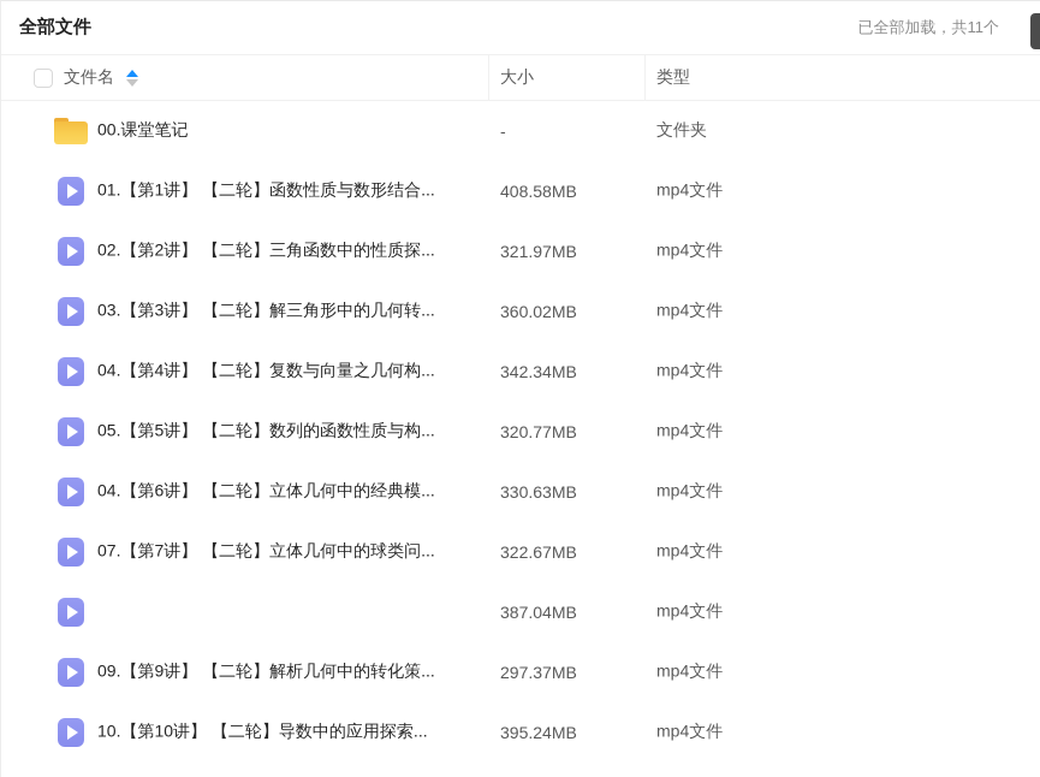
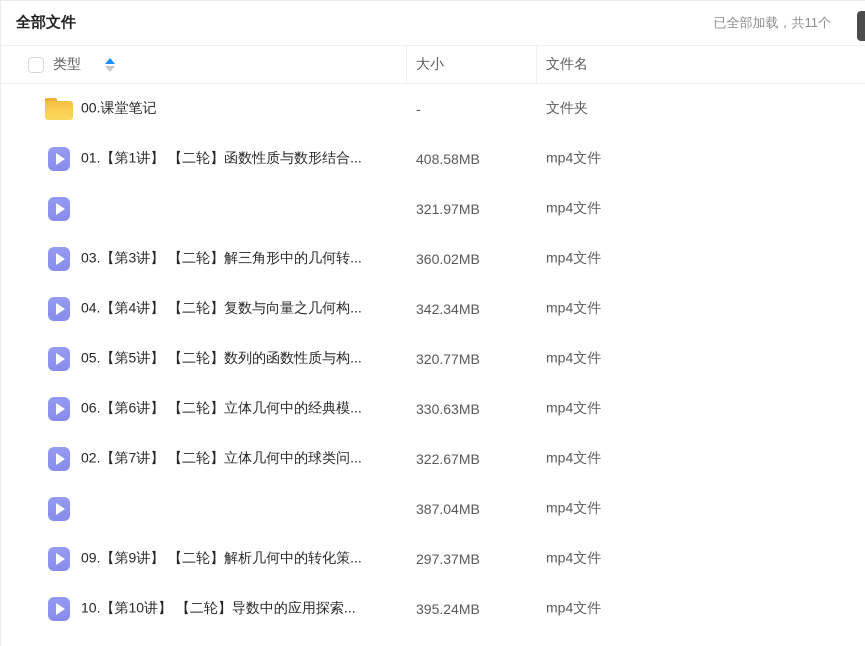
  全部文件
  已全部加载，共11个
- 文件名
+ 类型
  大小
- 类型
+ 文件名
  00.课堂笔记
  -
  文件夹
  01.【第1讲】 【二轮】函数性质与数形结合...
  408.58MB
  mp4文件
- 02.【第2讲】 【二轮】三角函数中的性质探...
  321.97MB
  mp4文件
  03.【第3讲】 【二轮】解三角形中的几何转...
  360.02MB
  mp4文件
  04.【第4讲】 【二轮】复数与向量之几何构...
  342.34MB
  mp4文件
  05.【第5讲】 【二轮】数列的函数性质与构...
  320.77MB
  mp4文件
- 04.【第6讲】 【二轮】立体几何中的经典模...
+ 06.【第6讲】 【二轮】立体几何中的经典模...
  330.63MB
  mp4文件
- 07.【第7讲】 【二轮】立体几何中的球类问...
+ 02.【第7讲】 【二轮】立体几何中的球类问...
  322.67MB
  mp4文件
  387.04MB
  mp4文件
  09.【第9讲】 【二轮】解析几何中的转化策...
  297.37MB
  mp4文件
  10.【第10讲】 【二轮】导数中的应用探索...
  395.24MB
  mp4文件
